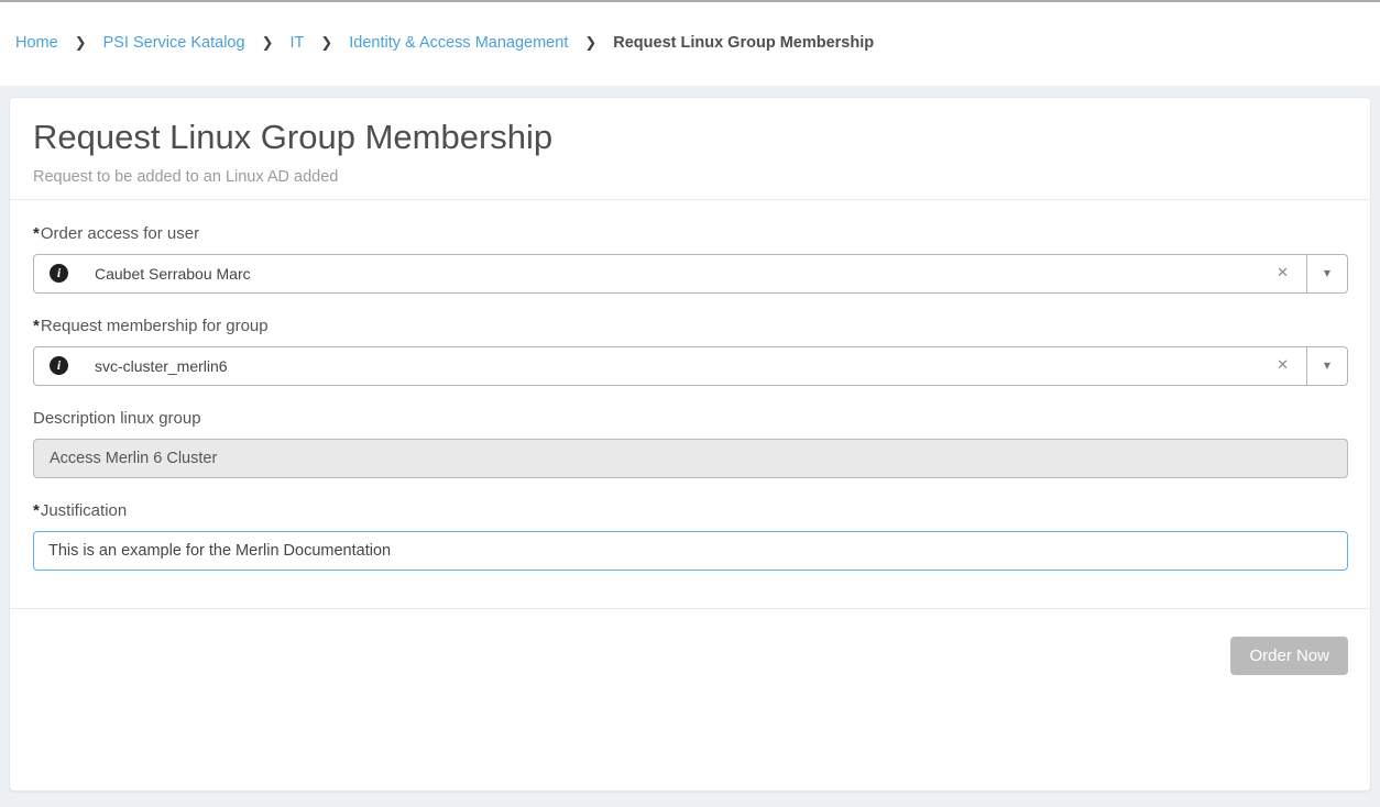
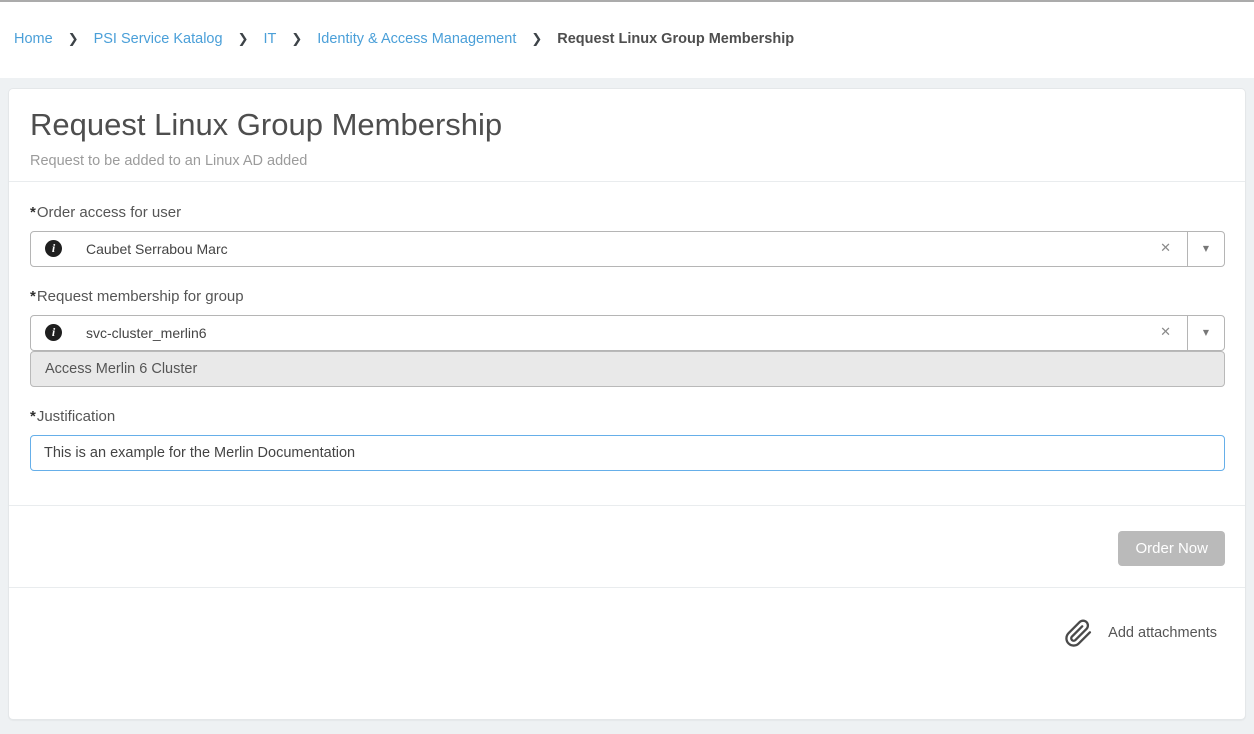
  Home
  ❯
  PSI Service Katalog
  ❯
  IT
  ❯
  Identity & Access Management
  ❯
  Request Linux Group Membership
  Request Linux Group Membership
  Request to be added to an Linux AD added
  *
  Order access for user
  i
  Caubet Serrabou Marc
  ✕
  ▼
  *
  Request membership for group
  i
  svc-cluster_merlin6
  ✕
  ▼
- Description linux group
  Access Merlin 6 Cluster
  *
  Justification
  This is an example for the Merlin Documentation
  Order Now
+ Add attachments
